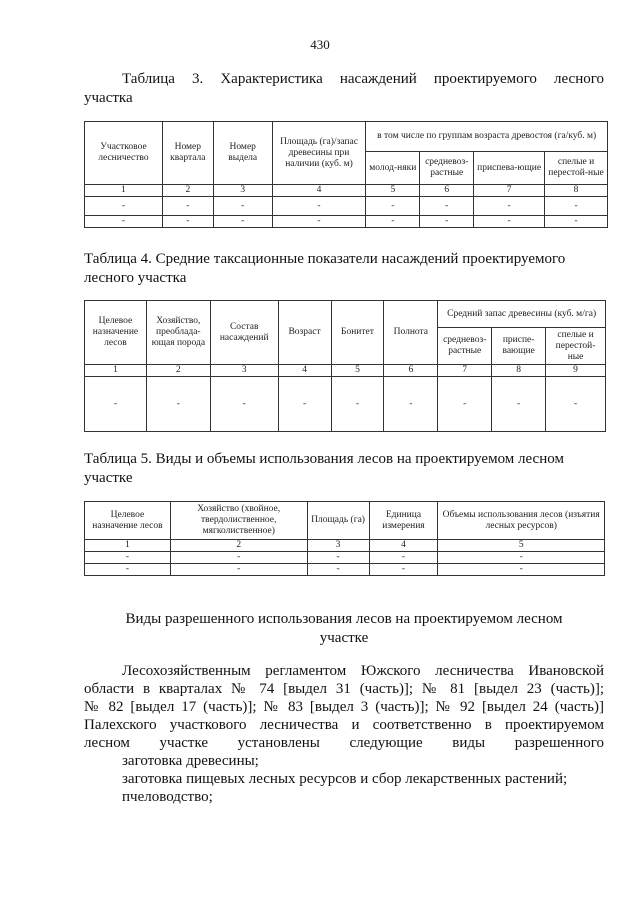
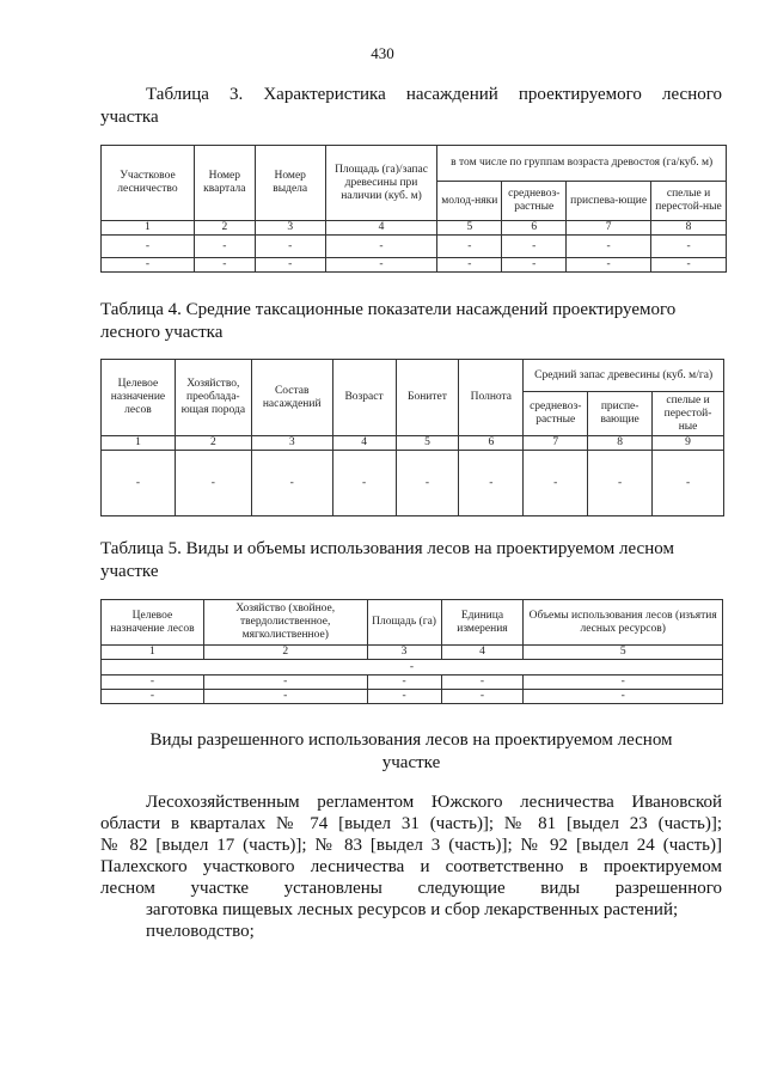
  430
  Таблица 3. Характеристика насаждений проектируемого лесного
  участка
  Участковое лесничество	Номер квартала	Номер выдела	Площадь (га)/запас древесины при наличии (куб. м)	в том числе по группам возраста древостоя (га/куб. м)
  молод-няки	средневоз-растные	приспева-ющие	спелые и перестой-ные
  1	2	3	4	5	6	7	8
  -	-	-	-	-	-	-	-
  -	-	-	-	-	-	-	-
  Таблица 4. Средние таксационные показатели насаждений проектируемого
  лесного участка
  Целевое назначение лесов	Хозяйство, преоблада-ющая порода	Состав насаждений	Возраст	Бонитет	Полнота	Средний запас древесины (куб. м/га)
  средневоз-растные	приспе-вающие	спелые и перестой-ные
  1	2	3	4	5	6	7	8	9
  -	-	-	-	-	-	-	-	-
  Таблица 5. Виды и объемы использования лесов на проектируемом лесном
  участке
  Целевое назначение лесов	Хозяйство (хвойное, твердолиственное, мягколиственное)	Площадь (га)	Единица измерения	Объемы использования лесов (изъятия лесных ресурсов)
  1	2	3	4	5
+ -
  -	-	-	-	-
  -	-	-	-	-
  Виды разрешенного использования лесов на проектируемом лесном
  участке
  Лесохозяйственным регламентом Южского лесничества Ивановской
  области в кварталах № 74 [выдел 31 (часть)]; № 81 [выдел 23 (часть)];
  № 82 [выдел 17 (часть)]; № 83 [выдел 3 (часть)]; № 92 [выдел 24 (часть)]
  Палехского участкового лесничества и соответственно в проектируемом
  лесном участке установлены следующие виды разрешенного
- заготовка древесины;
  заготовка пищевых лесных ресурсов и сбор лекарственных растений;
  пчеловодство;
